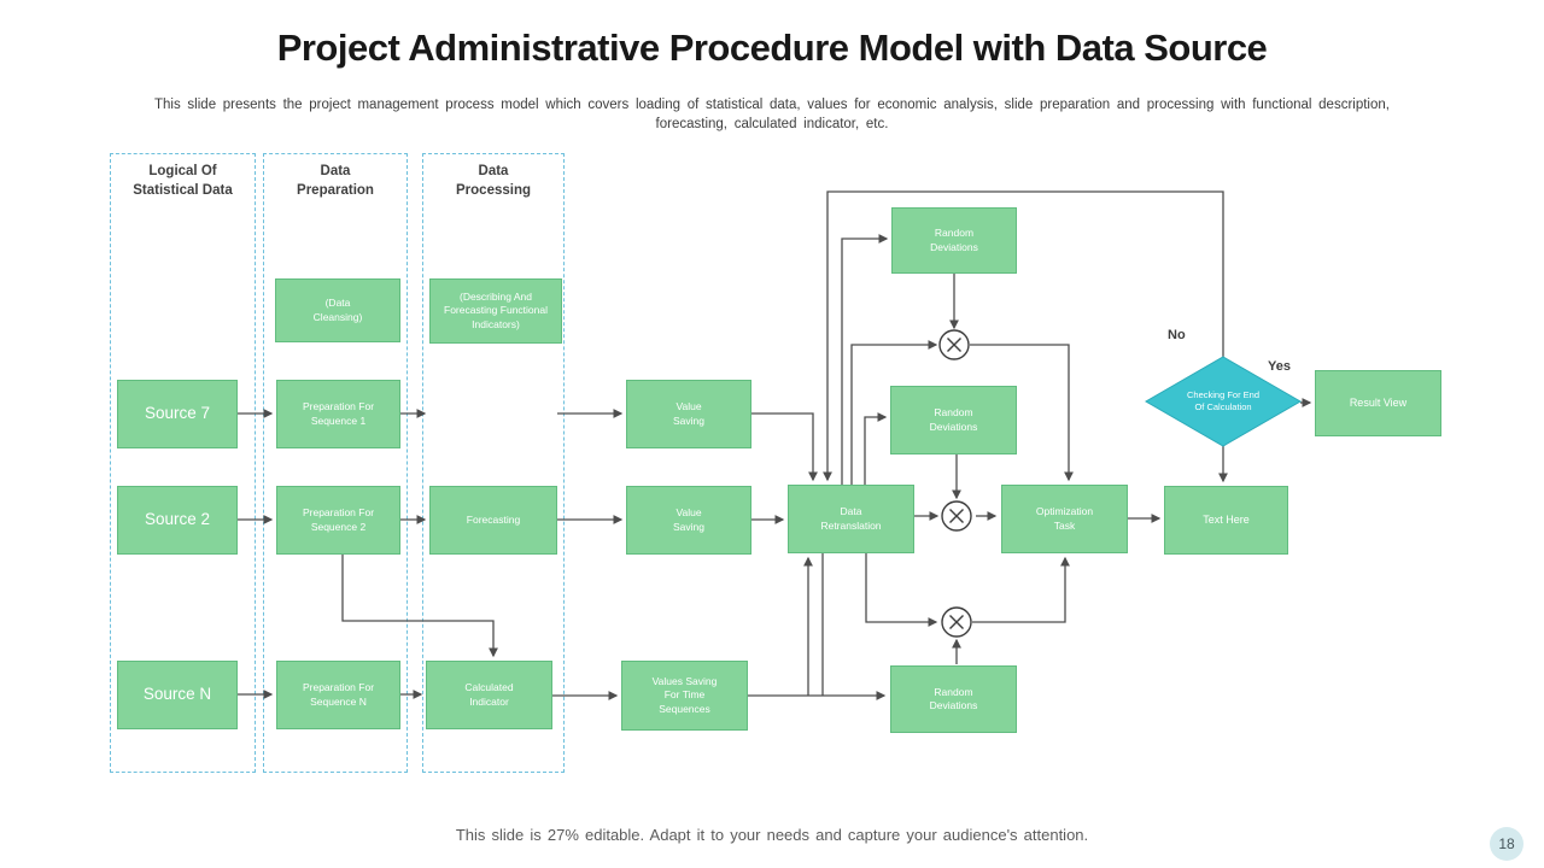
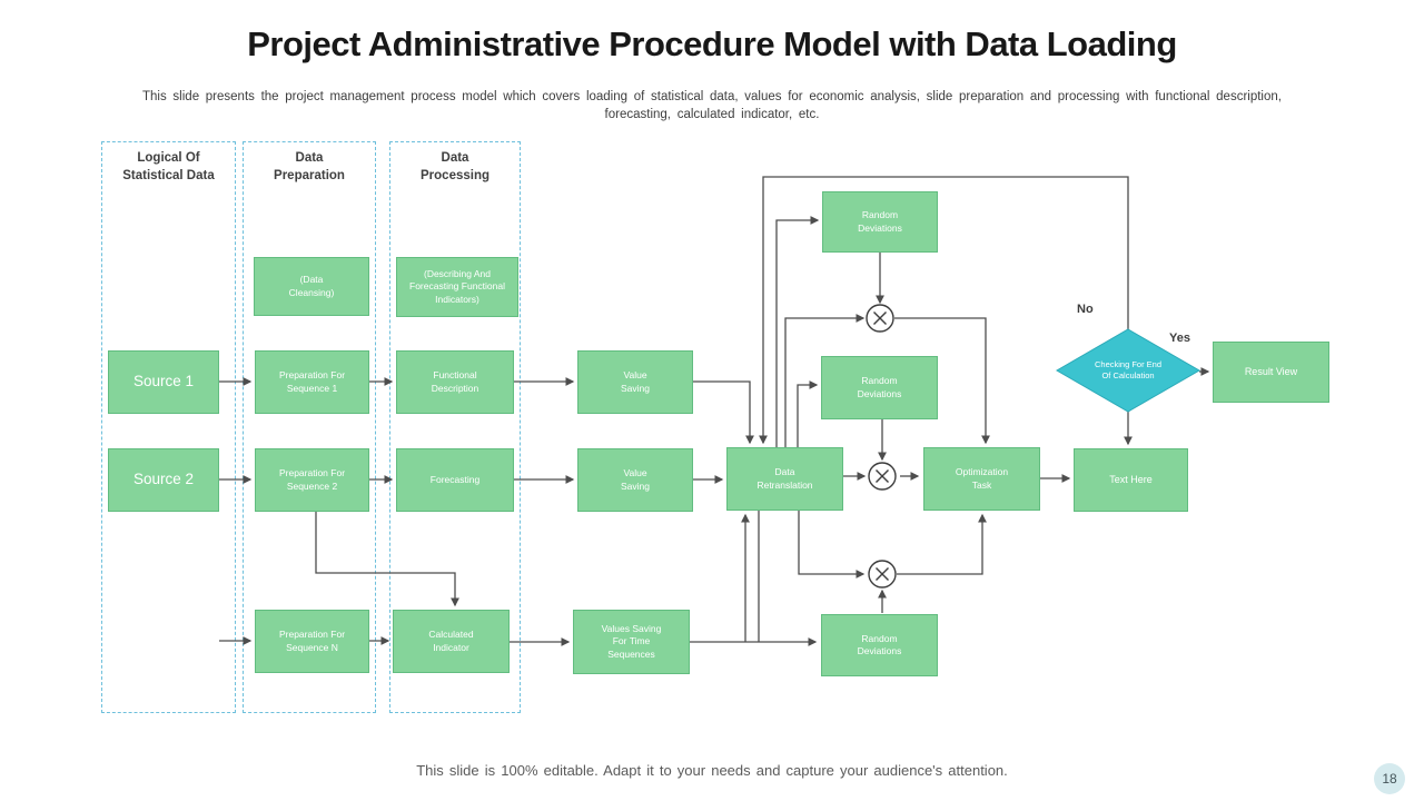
- Project Administrative Procedure Model with Data Source
+ Project Administrative Procedure Model with Data Loading
  This slide presents the project management process model which covers loading of statistical data, values for economic analysis, slide preparation and processing with functional description, forecasting, calculated indicator, etc.
  Logical Of
  Statistical Data
  Data
  Preparation
  Data
  Processing
- Source 7
+ Source 1
  Source 2
- Source N
  (Data
  Cleansing)
  Preparation For
  Sequence 1
  Preparation For
  Sequence 2
  Preparation For
  Sequence N
  (Describing And
  Forecasting Functional
  Indicators)
+ Functional
+ Description
  Forecasting
  Calculated
  Indicator
  Value
  Saving
  Value
  Saving
  Values Saving
  For Time
  Sequences
  Random
  Deviations
  Random
  Deviations
  Random
  Deviations
  Data
  Retranslation
  Optimization
  Task
  Text Here
  Result View
  Checking For End
  Of Calculation
  No
  Yes
- This slide is 27% editable. Adapt it to your needs and capture your audience's attention.
+ This slide is 100% editable. Adapt it to your needs and capture your audience's attention.
  18
